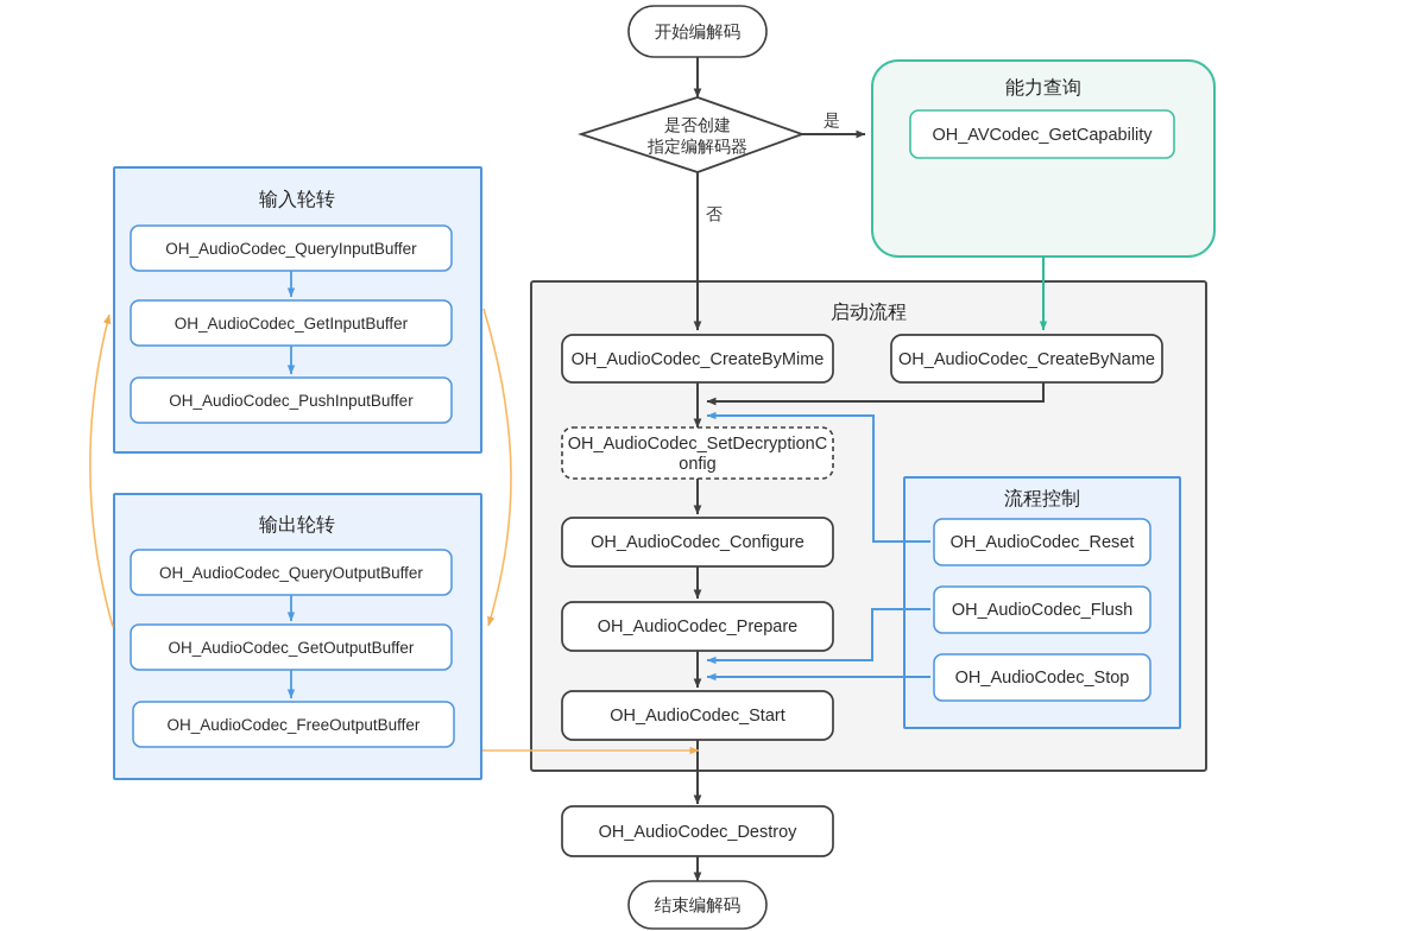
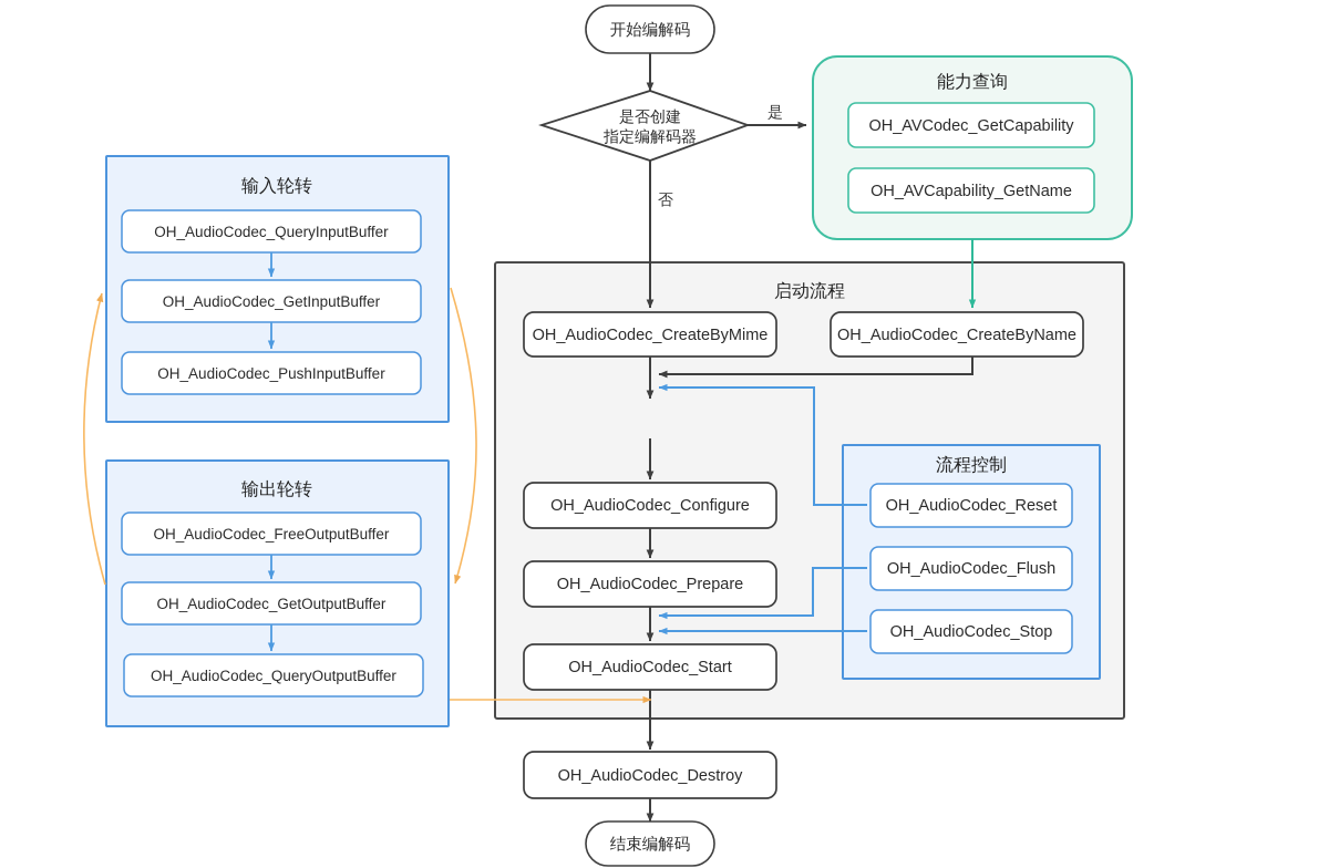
  能力查询
  输入轮转
  输出轮转
  启动流程
  流程控制
  开始编解码
  结束编解码
  是否创建
  指定编解码器
  是
  否
  OH_AVCodec_GetCapability
+ OH_AVCapability_GetName
  OH_AudioCodec_QueryInputBuffer
  OH_AudioCodec_GetInputBuffer
  OH_AudioCodec_PushInputBuffer
- OH_AudioCodec_QueryOutputBuffer
+ OH_AudioCodec_FreeOutputBuffer
  OH_AudioCodec_GetOutputBuffer
- OH_AudioCodec_FreeOutputBuffer
+ OH_AudioCodec_QueryOutputBuffer
  OH_AudioCodec_CreateByMime
  OH_AudioCodec_CreateByName
- OH_AudioCodec_SetDecryptionC
- onfig
  OH_AudioCodec_Configure
  OH_AudioCodec_Prepare
  OH_AudioCodec_Start
  OH_AudioCodec_Reset
  OH_AudioCodec_Flush
  OH_AudioCodec_Stop
  OH_AudioCodec_Destroy
